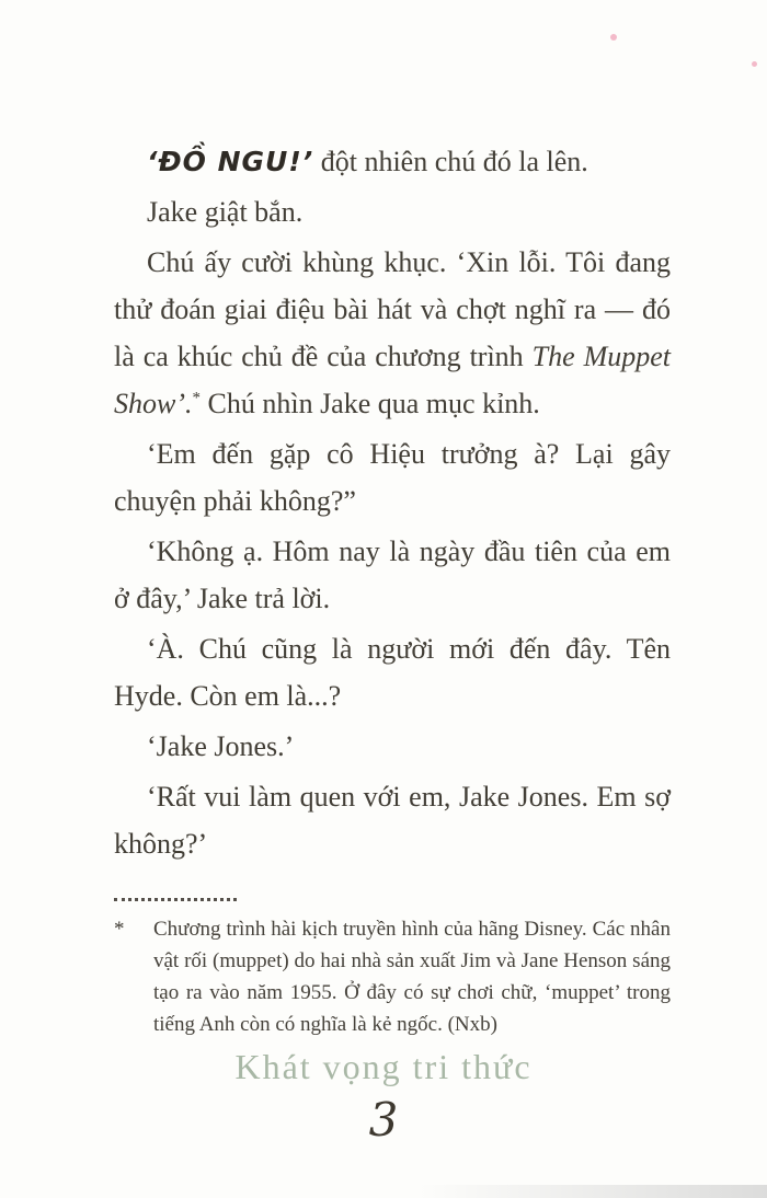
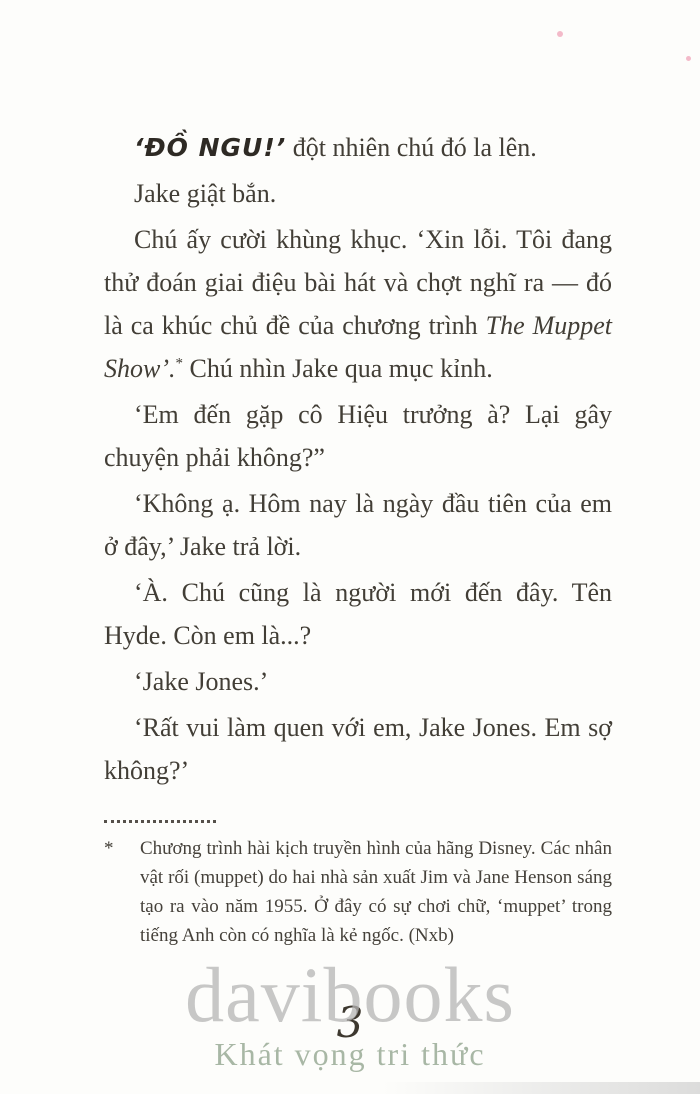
  ‘ĐỒ NGU!’ đột nhiên chú đó la lên.
  Jake giật bắn.
  Chú ấy cười khùng khục. ‘Xin lỗi. Tôi đang thử đoán giai điệu bài hát và chợt nghĩ ra — đó là ca khúc chủ đề của chương trình The Muppet Show’.* Chú nhìn Jake qua mục kỉnh.
  ‘Em đến gặp cô Hiệu trưởng à? Lại gây chuyện phải không?”
  ‘Không ạ. Hôm nay là ngày đầu tiên của em ở đây,’ Jake trả lời.
  ‘À. Chú cũng là người mới đến đây. Tên Hyde. Còn em là...?
  ‘Jake Jones.’
  ‘Rất vui làm quen với em, Jake Jones. Em sợ không?’
  *
  Chương trình hài kịch truyền hình của hãng Disney. Các nhân vật rối (muppet) do hai nhà sản xuất Jim và Jane Henson sáng tạo ra vào năm 1955. Ở đây có sự chơi chữ, ‘muppet’ trong tiếng Anh còn có nghĩa là kẻ ngốc. (Nxb)
  3
+ davibooks
  Khát vọng tri thức
